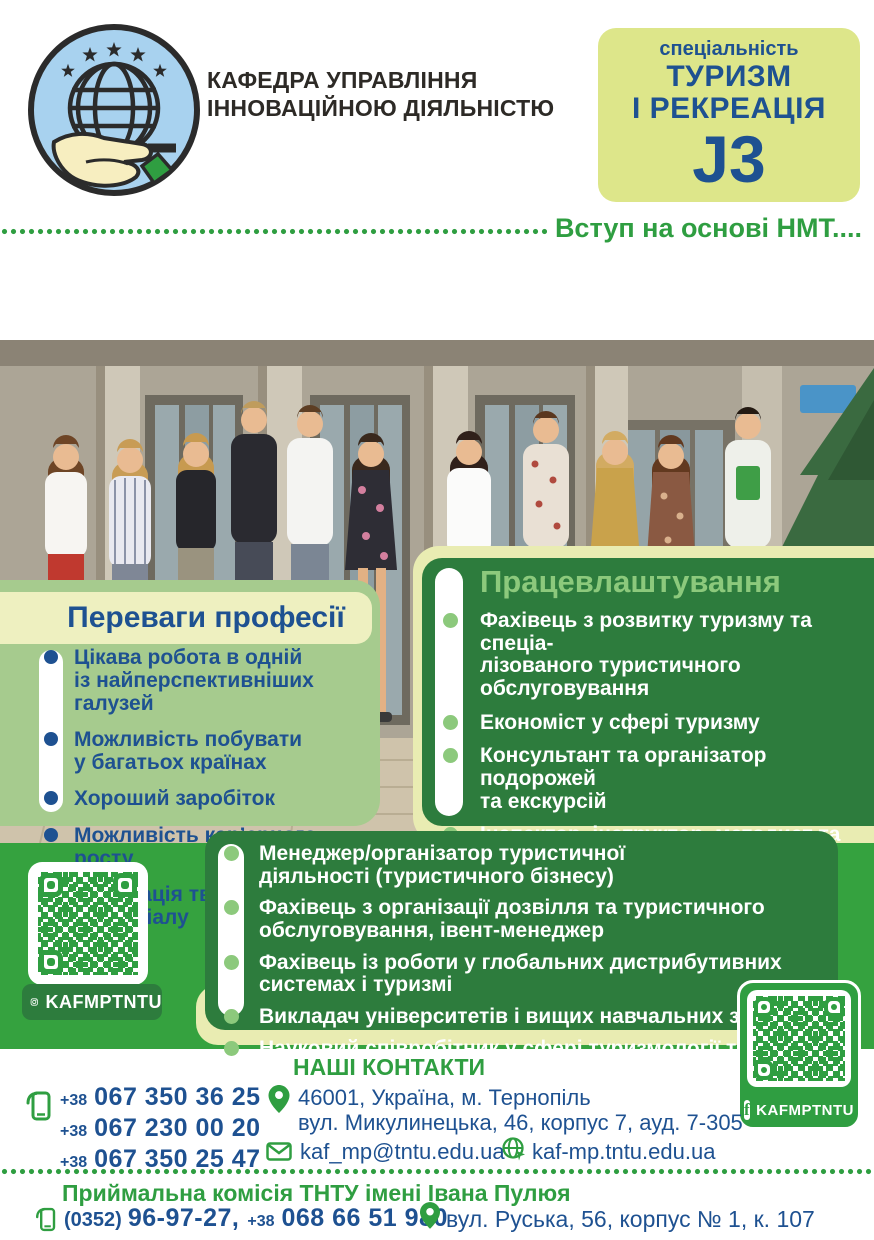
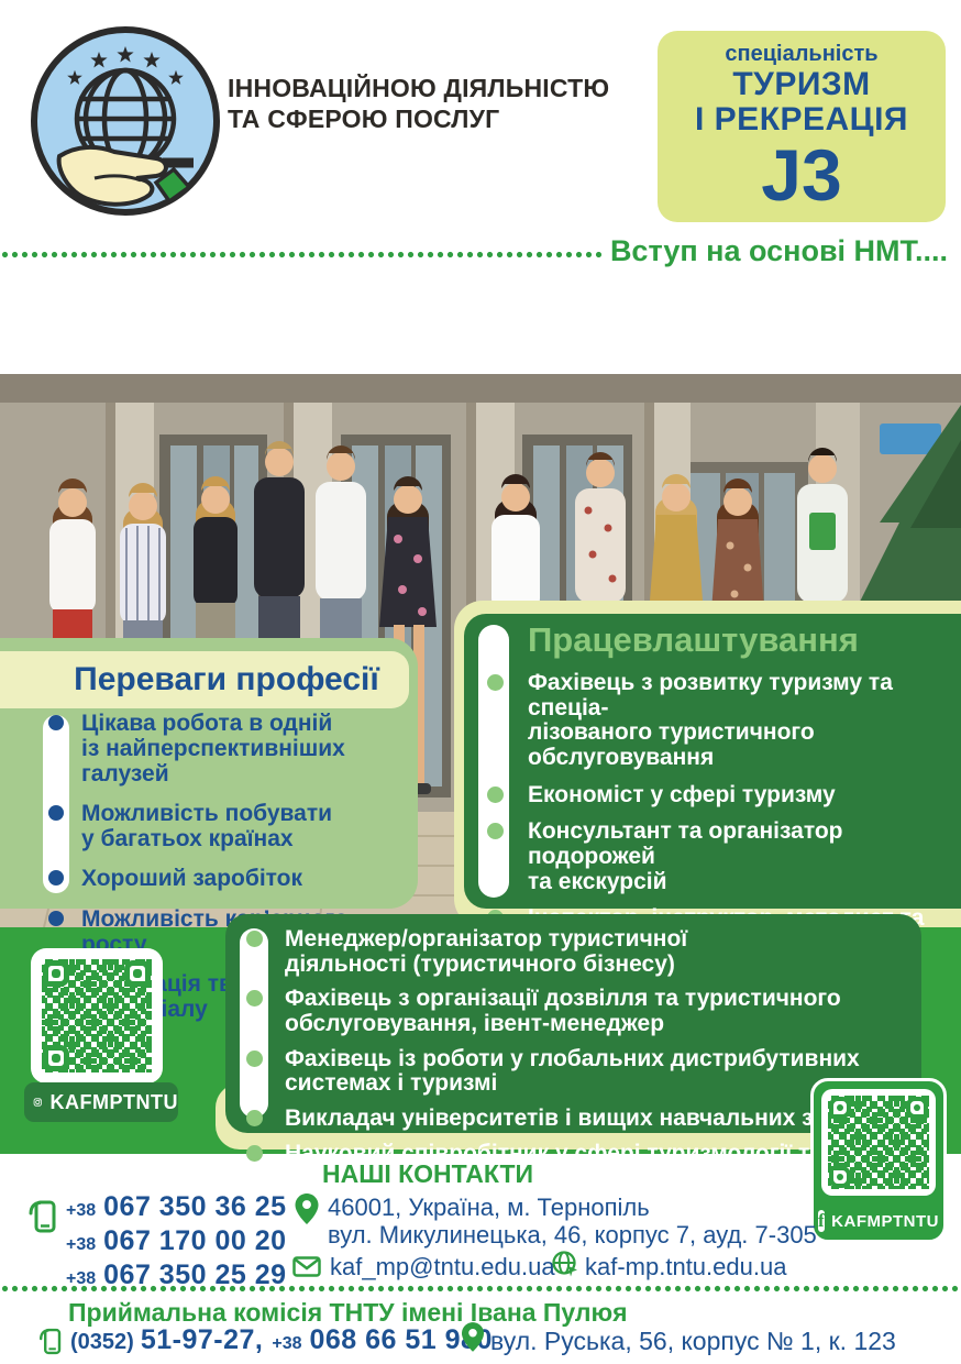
- КАФЕДРА УПРАВЛІННЯ
  ІННОВАЦІЙНОЮ ДІЯЛЬНІСТЮ
+ ТА СФЕРОЮ ПОСЛУГ
  спеціальність
  ТУРИЗМ
  І РЕКРЕАЦІЯ
  J3
  Вступ на основі НМТ....
  Працевлаштування
  Фахівець з розвитку туризму та спеціа-
  лізованого туристичного обслуговування
  Економіст у сфері туризму
  Консультант та організатор подорожей
  та екскурсій
  Переваги професії
  Цікава робота в одній
  із найперспективніших галузей
  Можливість побувати
  у багатьох країнах
  Хороший заробіток
  Менеджер/організатор туристичної
  діяльності (туристичного бізнесу)
  Фахівець з організації дозвілля та туристичного
  обслуговування, івент-менеджер
  Фахівець із роботи у глобальних дистрибутивних
  системах і туризмі
  Викладач університетів і вищих навчальних з
  Науковий співробітник у сфері туризмології т
  екскурсознавства
  KAFMPTNTU
  f
  KAFMPTNTU
  НАШІ КОНТАКТИ
  +38
  067 350 36 25
  +38
- 067 230 00 20
+ 067 170 00 20
  +38
- 067 350 25 47
+ 067 350 25 29
  46001, Україна, м. Тернопіль
  вул. Микулинецька, 46, корпус 7, ауд. 7-305
  kaf_mp@tntu.edu.ua
  kaf-mp.tntu.edu.ua
  Приймальна комісія ТНТУ імені Івана Пулюя
  (0352)
- 96-97-27,
+ 51-97-27,
  +38
  068 66 51 90
- вул. Руська, 56, корпус № 1, к. 107
+ вул. Руська, 56, корпус № 1, к. 123
